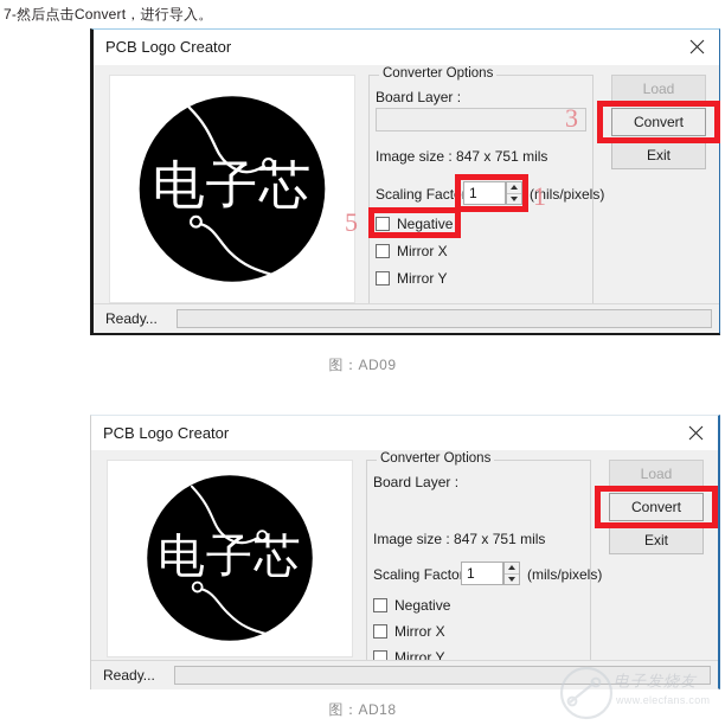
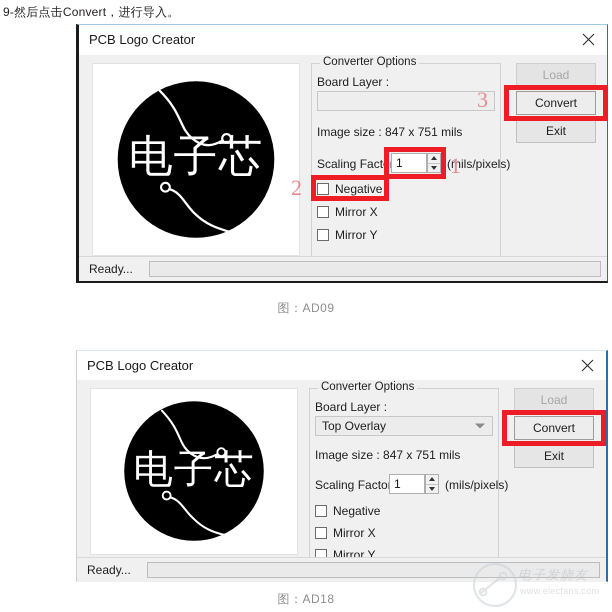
- 7-然后点击Convert，进行导入。
+ 9-然后点击Convert，进行导入。
  PCB Logo Creator
  电子芯
  Converter Options
  Board Layer :
  Image size : 847 x 751 mils
  Scaling Facto
  1
  (mils/pixels)
  Negative
  Mirror X
  Mirror Y
  Load
  Convert
  Exit
  1
- 5
+ 2
  3
  Ready...
  图：AD09
  PCB Logo Creator
  电子芯
  Converter Options
  Board Layer :
+ Top Overlay
  Image size : 847 x 751 mils
  Scaling Facto
  1
  (mils/pixels)
  Negative
  Mirror X
  Mirror Y
  Load
  Convert
  Exit
  Ready...
  图：AD18
  电子发烧友
  www.elecfans.com
